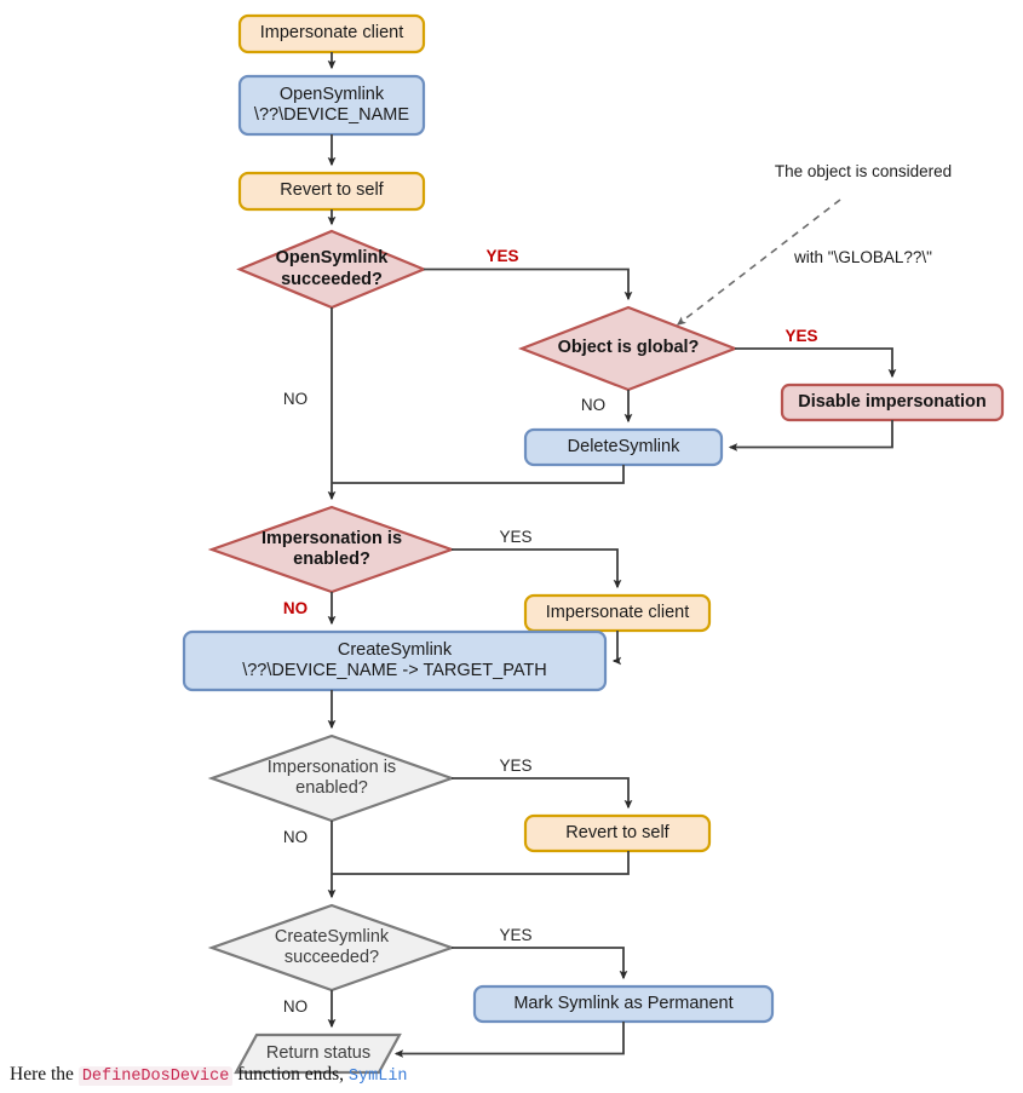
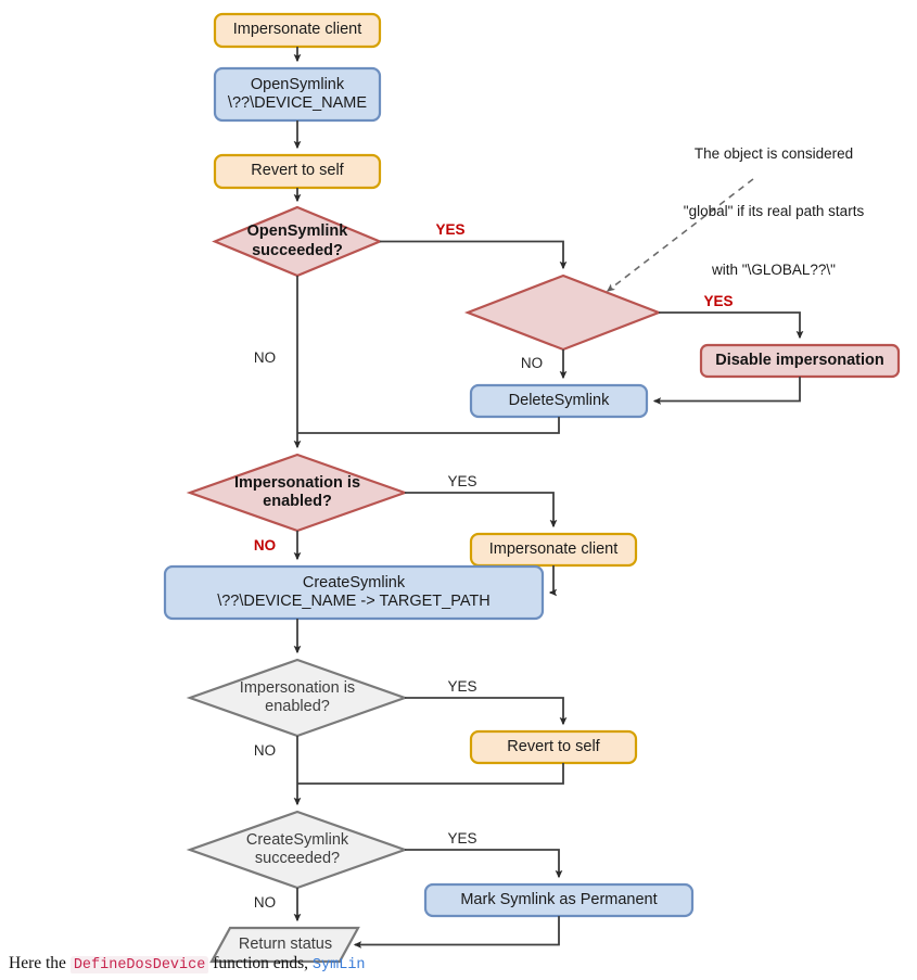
  Impersonate client
  OpenSymlink
  \??\DEVICE_NAME
  Revert to self
  OpenSymlink
  succeeded?
- Object is global?
  Disable impersonation
  DeleteSymlink
  Impersonation is
  enabled?
  Impersonate client
  CreateSymlink
  \??\DEVICE_NAME -> TARGET_PATH
  Impersonation is
  enabled?
  Revert to self
  CreateSymlink
  succeeded?
  Mark Symlink as Permanent
  Return status
  YES
  NO
  YES
  NO
  YES
  NO
  YES
  NO
  YES
  NO
  The object is considered
+ "global" if its real path starts
  with "\GLOBAL??\"
  Here the DefineDosDevice function ends, SymLin
